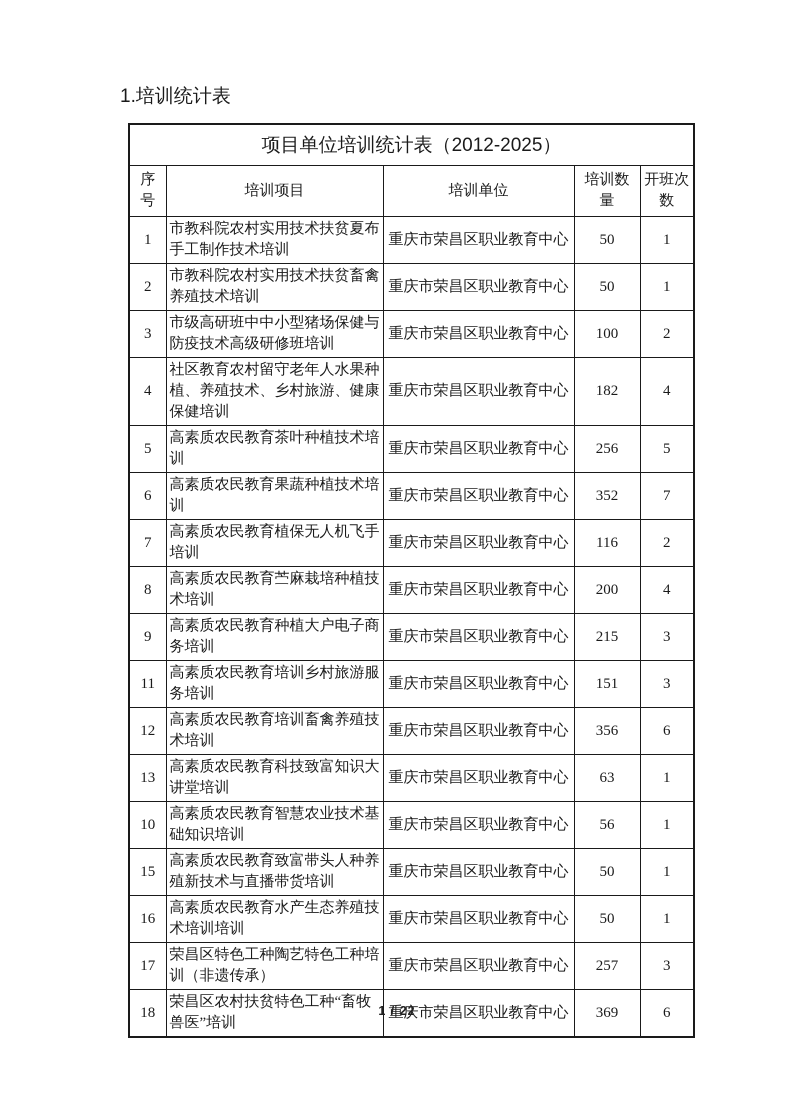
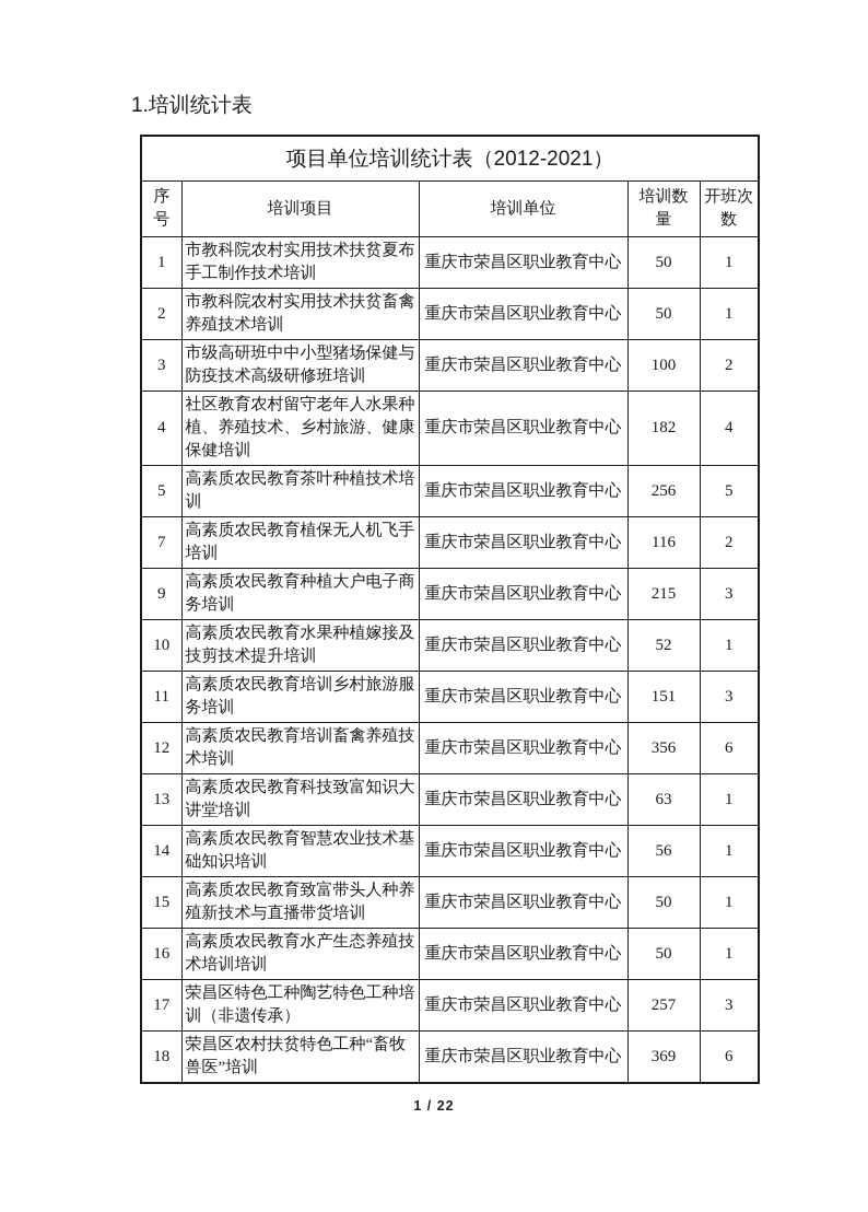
  1.培训统计表
- 项目单位培训统计表（2012-2025）
+ 项目单位培训统计表（2012-2021）
  序号	培训项目	培训单位	培训数量	开班次数
  1	市教科院农村实用技术扶贫夏布手工制作技术培训	重庆市荣昌区职业教育中心	50	1
  2	市教科院农村实用技术扶贫畜禽养殖技术培训	重庆市荣昌区职业教育中心	50	1
  3	市级高研班中中小型猪场保健与防疫技术高级研修班培训	重庆市荣昌区职业教育中心	100	2
  4	社区教育农村留守老年人水果种植、养殖技术、乡村旅游、健康保健培训	重庆市荣昌区职业教育中心	182	4
  5	高素质农民教育茶叶种植技术培训	重庆市荣昌区职业教育中心	256	5
- 6	高素质农民教育果蔬种植技术培训	重庆市荣昌区职业教育中心	352	7
  7	高素质农民教育植保无人机飞手培训	重庆市荣昌区职业教育中心	116	2
- 8	高素质农民教育苎麻栽培种植技术培训	重庆市荣昌区职业教育中心	200	4
  9	高素质农民教育种植大户电子商务培训	重庆市荣昌区职业教育中心	215	3
+ 10	高素质农民教育水果种植嫁接及技剪技术提升培训	重庆市荣昌区职业教育中心	52	1
  11	高素质农民教育培训乡村旅游服务培训	重庆市荣昌区职业教育中心	151	3
  12	高素质农民教育培训畜禽养殖技术培训	重庆市荣昌区职业教育中心	356	6
  13	高素质农民教育科技致富知识大讲堂培训	重庆市荣昌区职业教育中心	63	1
- 10	高素质农民教育智慧农业技术基础知识培训	重庆市荣昌区职业教育中心	56	1
+ 14	高素质农民教育智慧农业技术基础知识培训	重庆市荣昌区职业教育中心	56	1
  15	高素质农民教育致富带头人种养殖新技术与直播带货培训	重庆市荣昌区职业教育中心	50	1
  16	高素质农民教育水产生态养殖技术培训培训	重庆市荣昌区职业教育中心	50	1
  17	荣昌区特色工种陶艺特色工种培训（非遗传承）	重庆市荣昌区职业教育中心	257	3
  18	荣昌区农村扶贫特色工种“畜牧兽医”培训	重庆市荣昌区职业教育中心	369	6
  1 / 22
